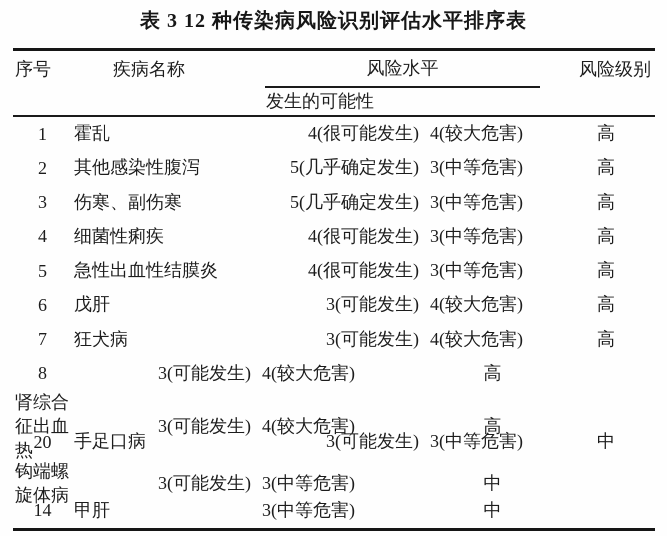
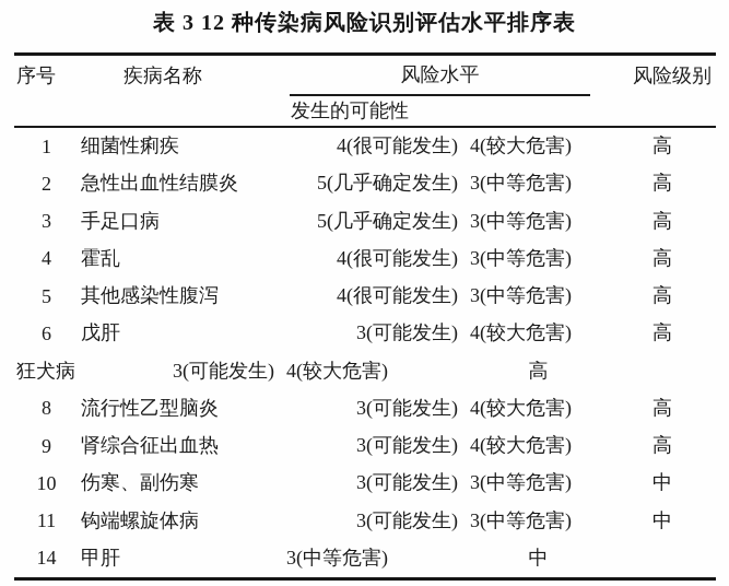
  表 3 12 种传染病风险识别评估水平排序表
  序号
  疾病名称
  风险水平
  风险级别
  发生的可能性
  1
- 霍乱
+ 细菌性痢疾
  4(很可能发生)
  4(较大危害)
  高
  2
- 其他感染性腹泻
+ 急性出血性结膜炎
  5(几乎确定发生)
  3(中等危害)
  高
  3
- 伤寒、副伤寒
+ 手足口病
  5(几乎确定发生)
  3(中等危害)
  高
  4
- 细菌性痢疾
+ 霍乱
  4(很可能发生)
  3(中等危害)
  高
  5
- 急性出血性结膜炎
+ 其他感染性腹泻
  4(很可能发生)
  3(中等危害)
  高
  6
  戊肝
  3(可能发生)
  4(较大危害)
  高
- 7
  狂犬病
  3(可能发生)
  4(较大危害)
  高
  8
+ 流行性乙型脑炎
  3(可能发生)
  4(较大危害)
  高
+ 9
  肾综合征出血热
  3(可能发生)
  4(较大危害)
  高
- 20
+ 10
- 手足口病
+ 伤寒、副伤寒
  3(可能发生)
  3(中等危害)
  中
+ 11
  钩端螺旋体病
  3(可能发生)
  3(中等危害)
  中
  14
  甲肝
  3(中等危害)
  中
